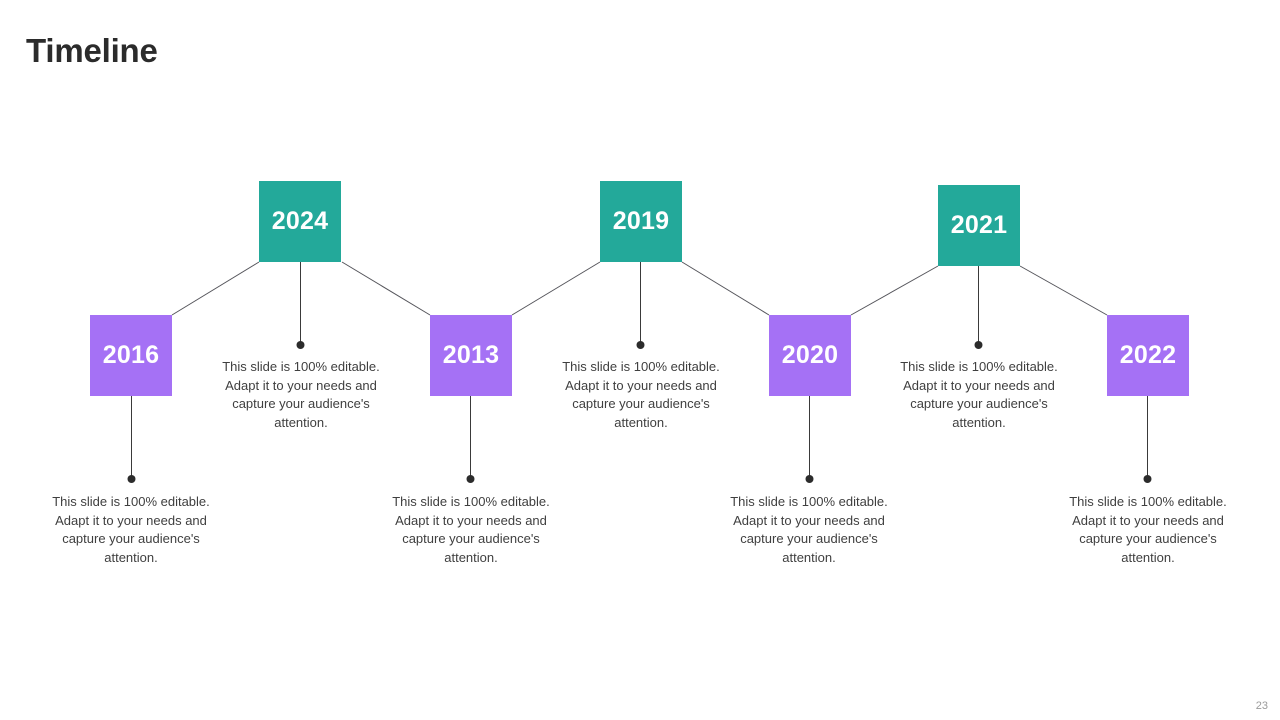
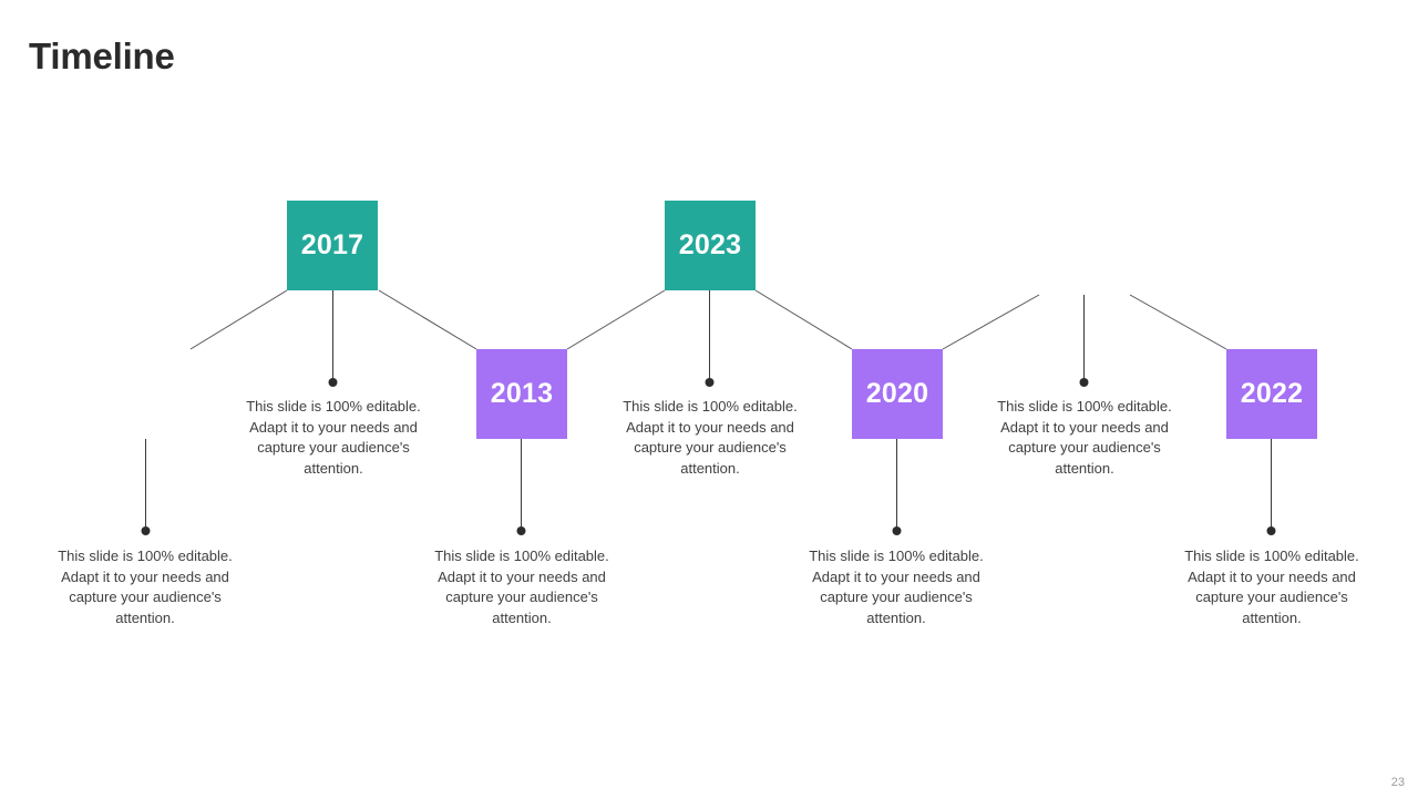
  Timeline
- 2016
- 2024
+ 2017
  2013
- 2019
+ 2023
  2020
- 2021
  2022
  This slide is 100% editable. Adapt it to your needs and capture your audience's attention.
  This slide is 100% editable. Adapt it to your needs and capture your audience's attention.
  This slide is 100% editable. Adapt it to your needs and capture your audience's attention.
  This slide is 100% editable. Adapt it to your needs and capture your audience's attention.
  This slide is 100% editable. Adapt it to your needs and capture your audience's attention.
  This slide is 100% editable. Adapt it to your needs and capture your audience's attention.
  This slide is 100% editable. Adapt it to your needs and capture your audience's attention.
  23
